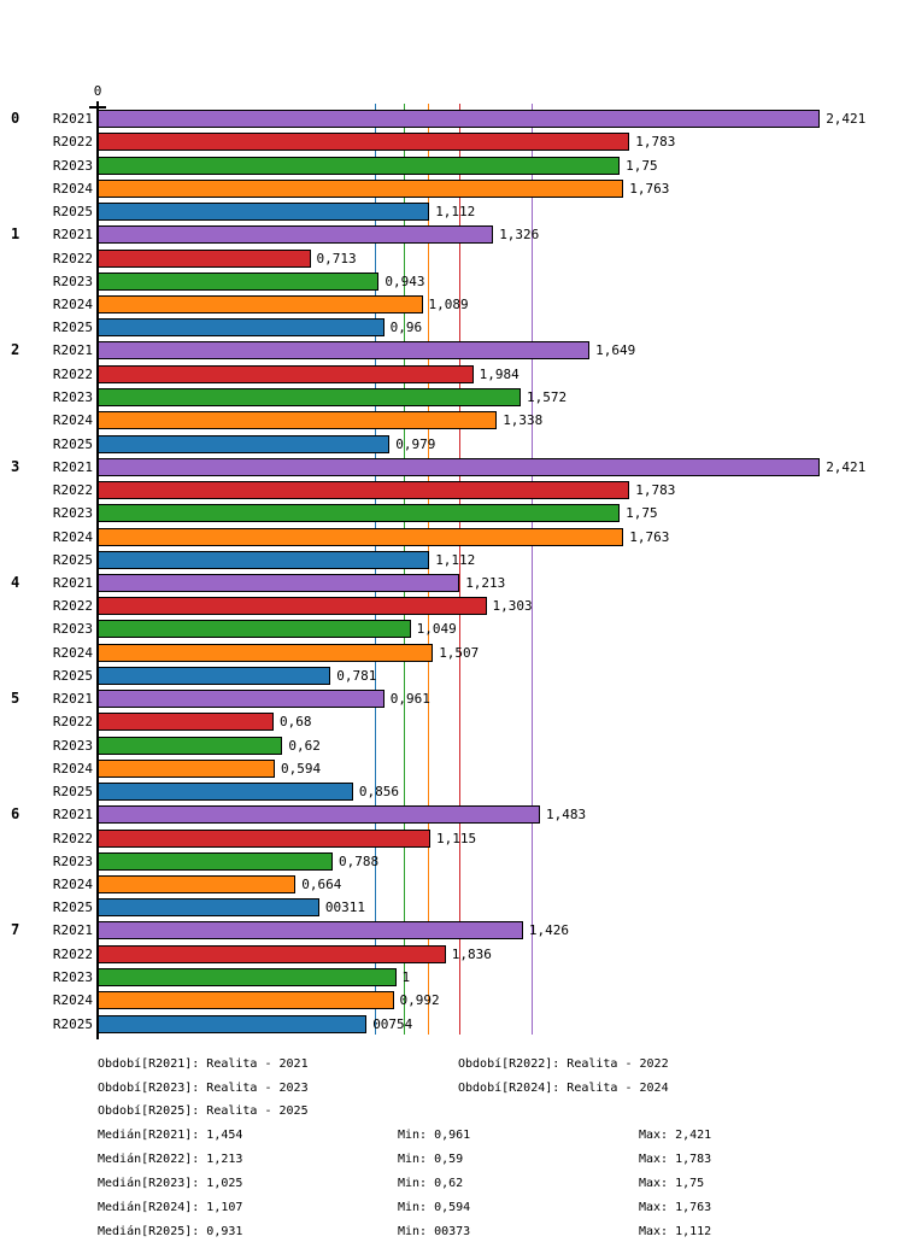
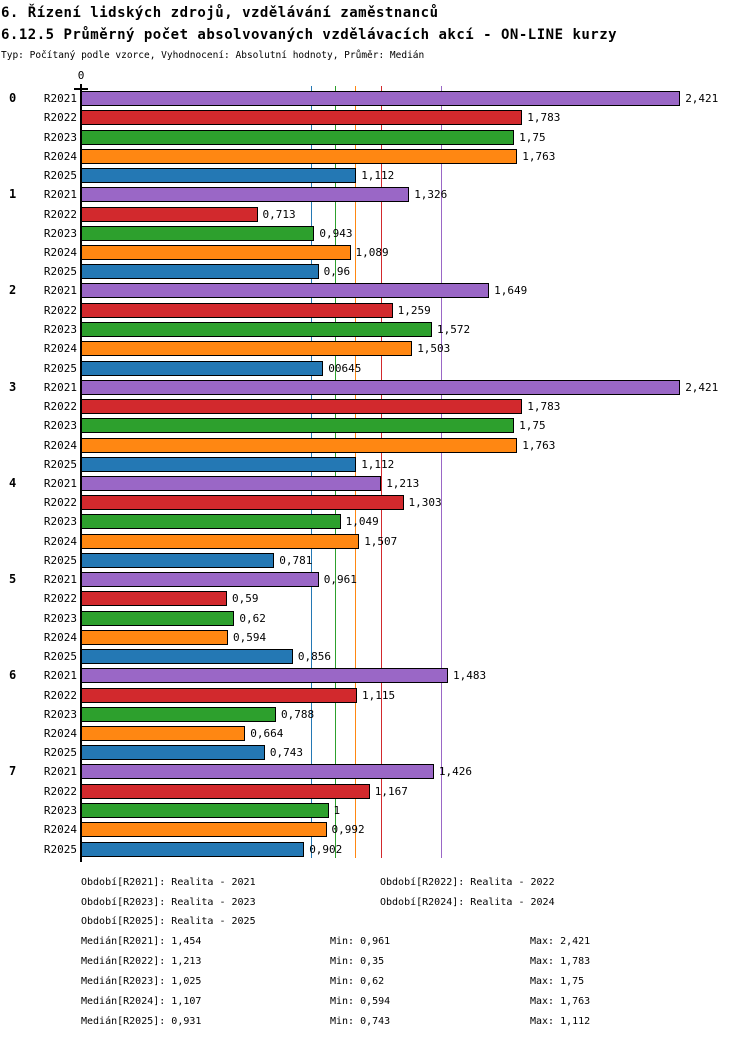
+ 6. Řízení lidských zdrojů, vzdělávání zaměstnanců
+ 6.12.5 Průměrný počet absolvovaných vzdělávacích akcí - ON-LINE kurzy
+ Typ: Počítaný podle vzorce, Vyhodnocení: Absolutní hodnoty, Průměr: Medián
  0
  0
  R2021
  2,421
  R2022
  1,783
  R2023
  1,75
  R2024
  1,763
  R2025
  1,112
  1
  R2021
  1,326
  R2022
  0,713
  R2023
  0,943
  R2024
  1,089
  R2025
  0,96
  2
  R2021
  1,649
  R2022
- 1,984
+ 1,259
  R2023
  1,572
  R2024
- 1,338
+ 1,503
  R2025
- 0,979
+ 00645
  3
  R2021
  2,421
  R2022
  1,783
  R2023
  1,75
  R2024
  1,763
  R2025
  1,112
  4
  R2021
  1,213
  R2022
  1,303
  R2023
  1,049
  R2024
  1,507
  R2025
  0,781
  5
  R2021
  0,961
  R2022
- 0,68
+ 0,59
  R2023
  0,62
  R2024
  0,594
  R2025
  0,856
  6
  R2021
  1,483
  R2022
  1,115
  R2023
  0,788
  R2024
  0,664
  R2025
- 00311
+ 0,743
  7
  R2021
  1,426
  R2022
- 1,836
+ 1,167
  R2023
  1
  R2024
  0,992
  R2025
- 00754
+ 0,902
  Období[R2021]: Realita - 2021
  Období[R2022]: Realita - 2022
  Období[R2023]: Realita - 2023
  Období[R2024]: Realita - 2024
  Období[R2025]: Realita - 2025
  Medián[R2021]: 1,454
  Min: 0,961
  Max: 2,421
  Medián[R2022]: 1,213
- Min: 0,59
+ Min: 0,35
  Max: 1,783
  Medián[R2023]: 1,025
  Min: 0,62
  Max: 1,75
  Medián[R2024]: 1,107
  Min: 0,594
  Max: 1,763
  Medián[R2025]: 0,931
- Min: 00373
+ Min: 0,743
  Max: 1,112
